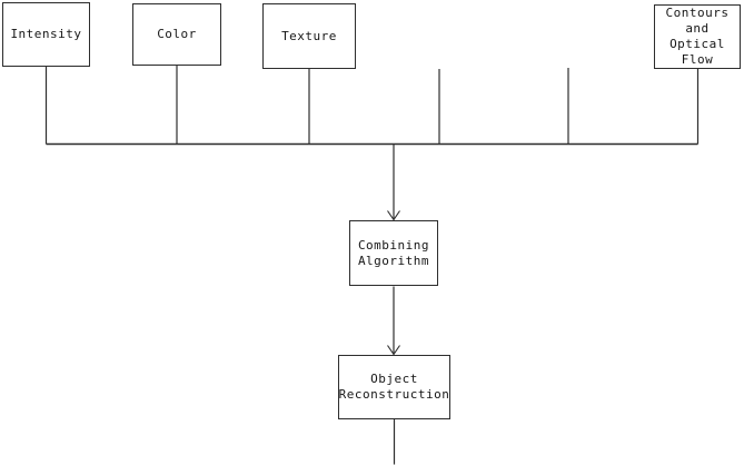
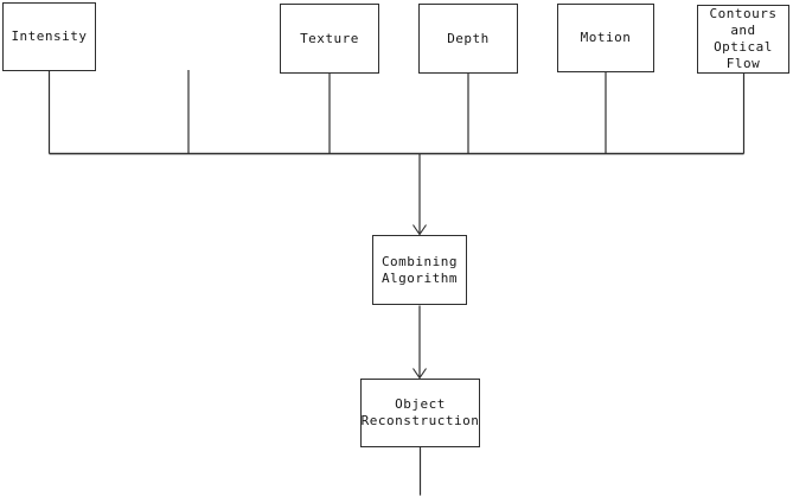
  Intensity
- Color
  Texture
+ Depth
+ Motion
  Contours
  and Optical
  Flow
  Combining
  Algorithm
  Object
  Reconstruction
